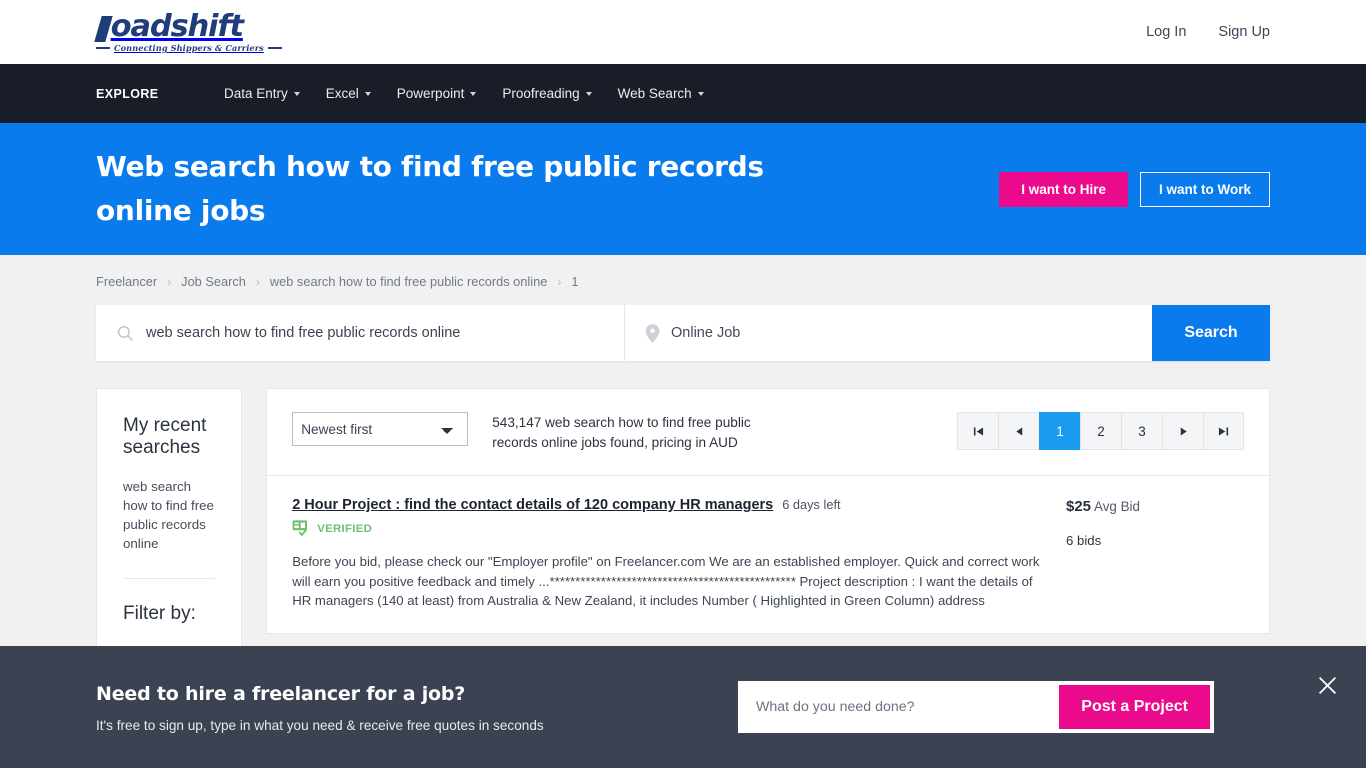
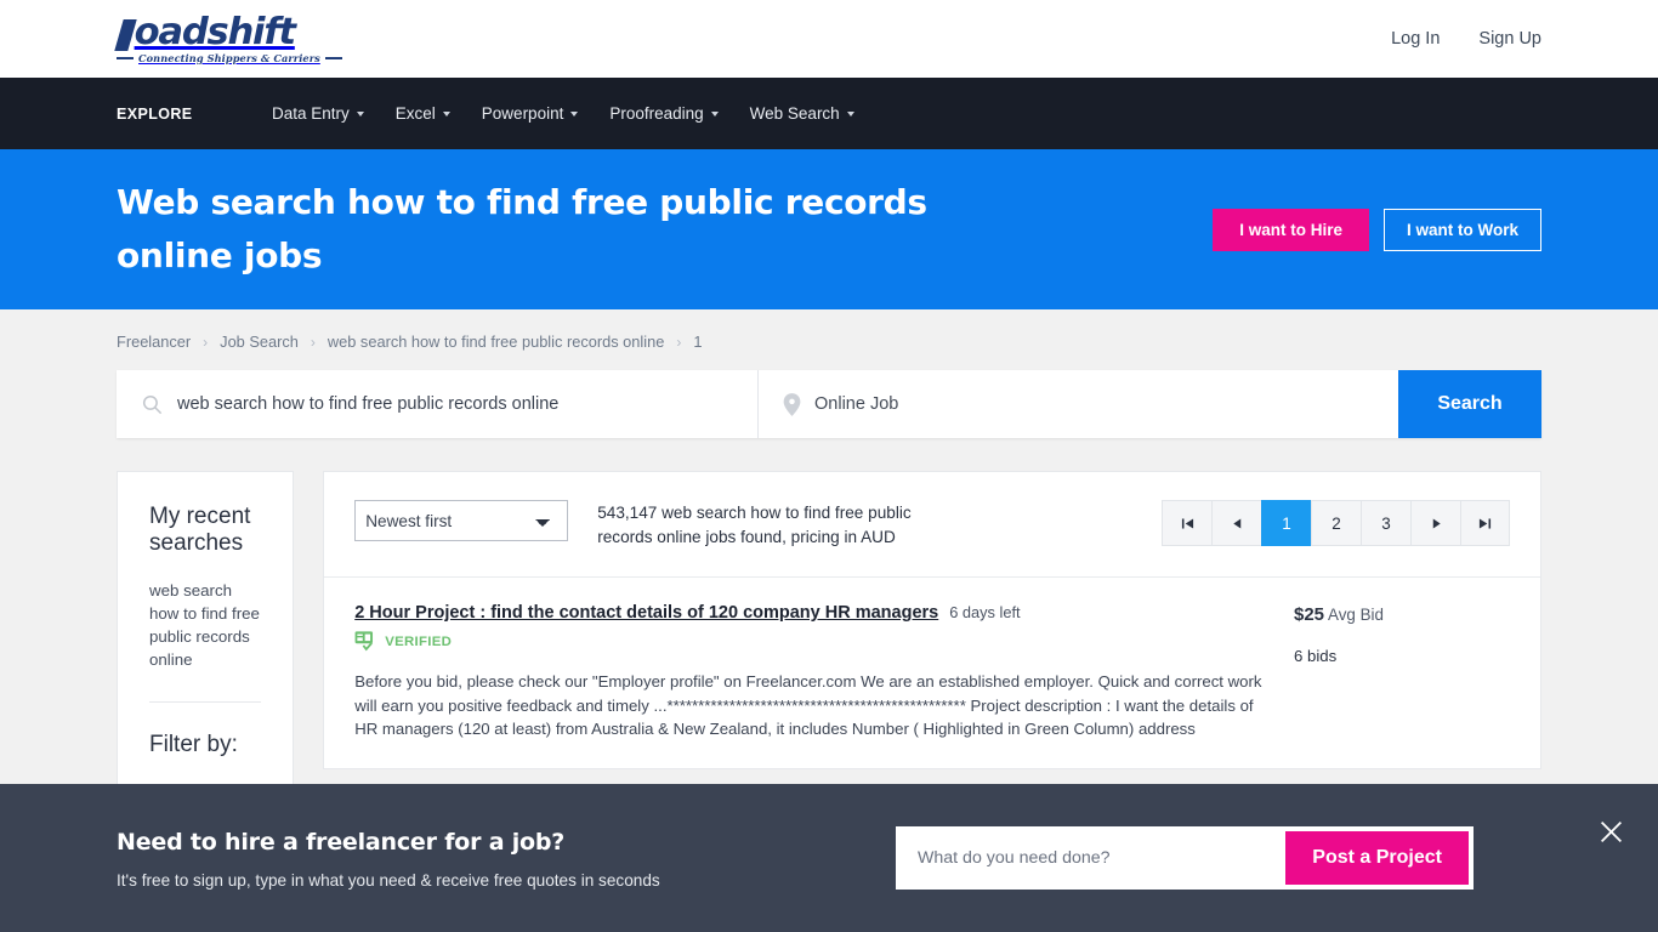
  oadshift
  Connecting Shippers & Carriers
  Log In
  Sign Up
  EXPLORE
  Data Entry
  Excel
  Powerpoint
  Proofreading
  Web Search
  Web search how to find free public records online jobs
  I want to Hire
  I want to Work
  Freelancer
  ›
  Job Search
  ›
  web search how to find free public records online
  ›
  1
  web search how to find free public records online
  Online Job
  Search
  My recent searches
  web search how to find free public records online
  Filter by:
  Newest first
  543,147 web search how to find free public records online jobs found, pricing in AUD
  1
  2
  3
  2 Hour Project : find the contact details of 120 company HR managers
  6 days left
  VERIFIED
- Before you bid, please check our "Employer profile" on Freelancer.com We are an established employer. Quick and correct work will earn you positive feedback and timely ...************************************************ Project description : I want the details of HR managers (140 at least) from Australia & New Zealand, it includes Number ( Highlighted in Green Column) address
+ Before you bid, please check our "Employer profile" on Freelancer.com We are an established employer. Quick and correct work will earn you positive feedback and timely ...************************************************ Project description : I want the details of HR managers (120 at least) from Australia & New Zealand, it includes Number ( Highlighted in Green Column) address
  $25 Avg Bid
  6 bids
  Need to hire a freelancer for a job?
  It's free to sign up, type in what you need & receive free quotes in seconds
  What do you need done?
  Post a Project
